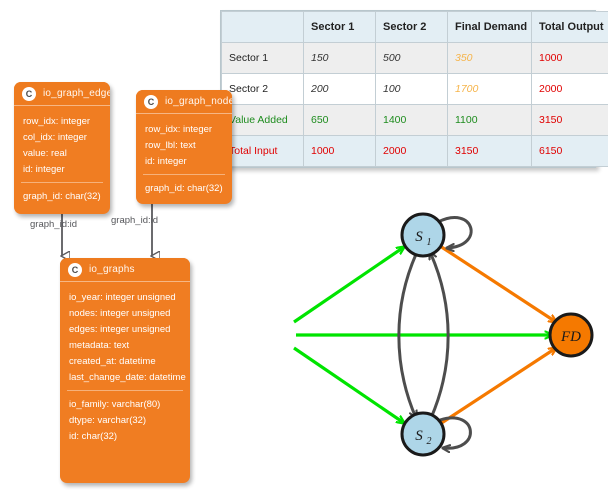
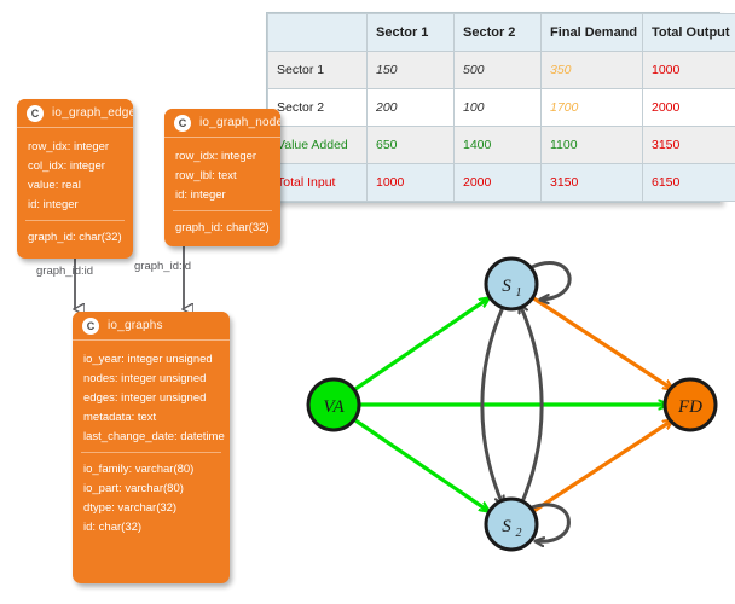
  	Sector 1	Sector 2	Final Demand	Total Output
  Sector 1	150	500	350	1000
  Sector 2	200	100	1700	2000
  Value Added	650	1400	1100	3150
  otal Input	1000	2000	3150	6150
  graph_id:id
  graph_id:id
  C
  io_graph_edge
  row_idx: integer
  col_idx: integer
  value: real
  id: integer
  graph_id: char(32)
  C
  io_graph_node
  row_idx: integer
  row_lbl: text
  id: integer
  graph_id: char(32)
  C
  io_graphs
  io_year: integer unsigned
  nodes: integer unsigned
  edges: integer unsigned
  metadata: text
- created_at: datetime
  last_change_date: datetime
  io_family: varchar(80)
+ io_part: varchar(80)
  dtype: varchar(32)
  id: char(32)
+ VA
  S
  1
  S
  2
  FD
